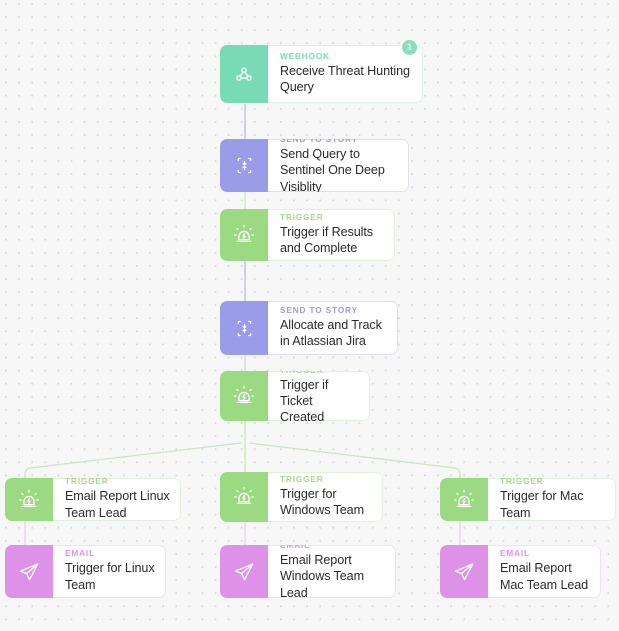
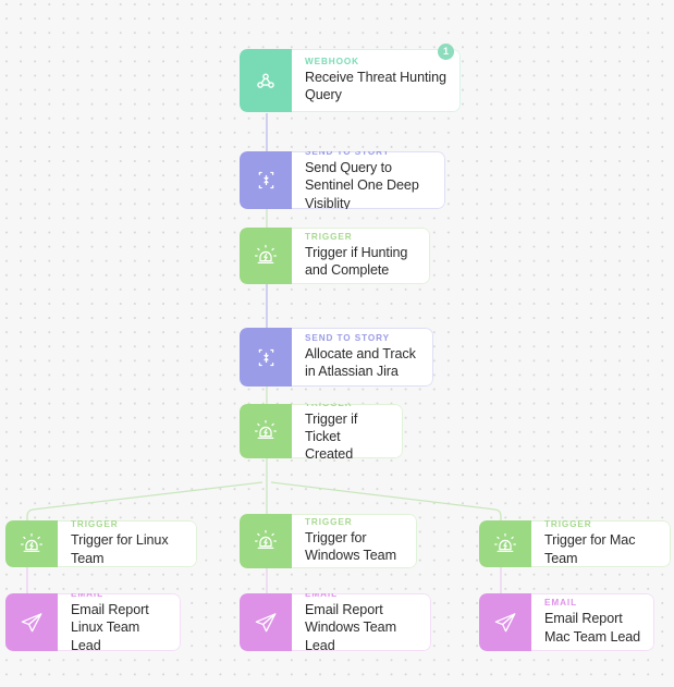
  WEBHOOK
  Receive Threat Hunting Query
  1
  SEND TO STORY
  Send Query to Sentinel One Deep Visiblity
  TRIGGER
- Trigger if Results and Complete
+ Trigger if Hunting and Complete
  SEND TO STORY
  Allocate and Track in Atlassian Jira
  TRIGGER
  Trigger if Ticket Created
  TRIGGER
- Email Report Linux Team Lead
+ Trigger for Linux Team
  TRIGGER
  Trigger for Windows Team
  TRIGGER
  Trigger for Mac Team
  EMAIL
- Trigger for Linux Team
+ Email Report Linux Team Lead
  EMAIL
  Email Report Windows Team Lead
  EMAIL
  Email Report Mac Team Lead
